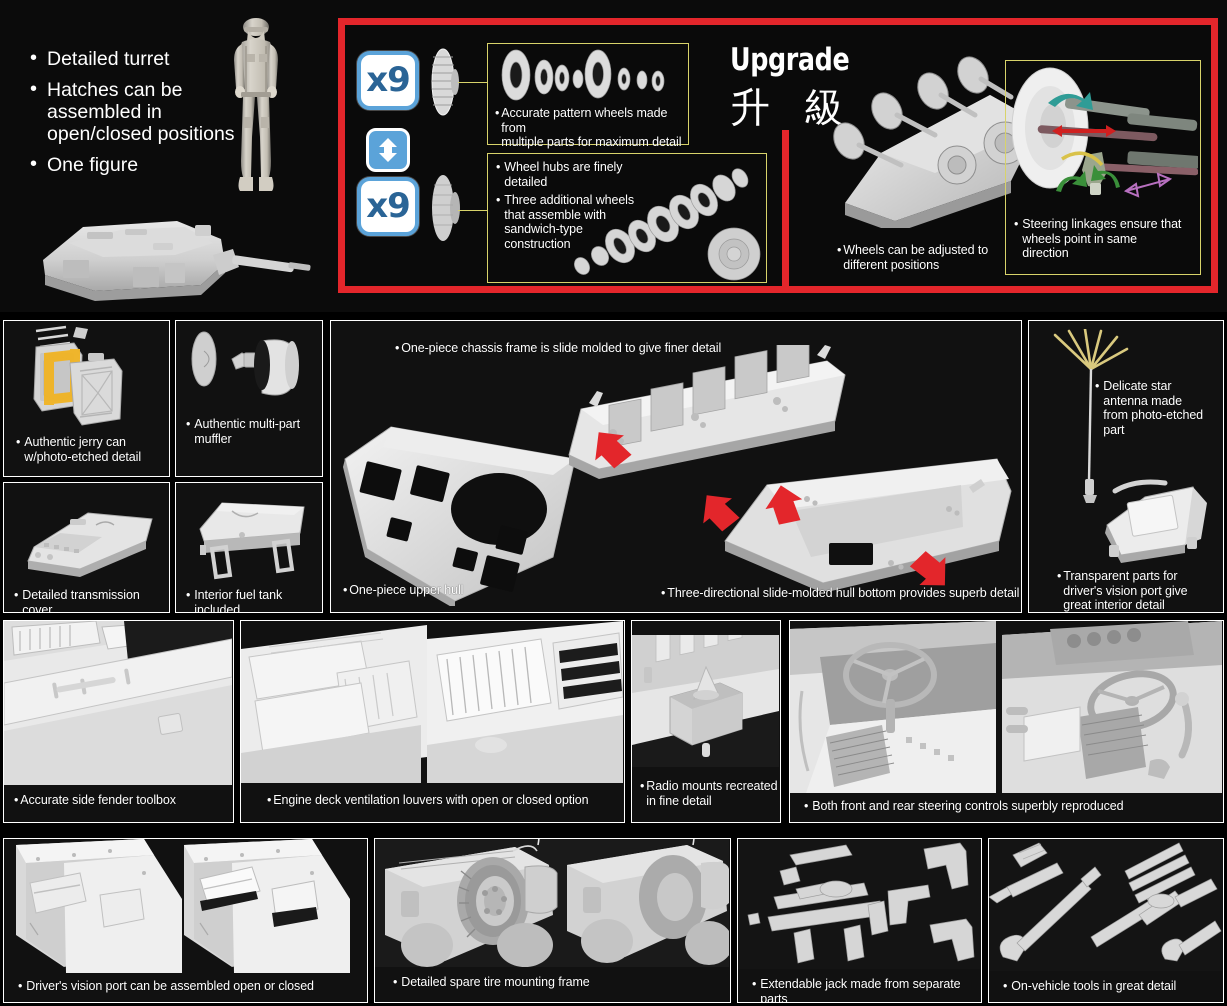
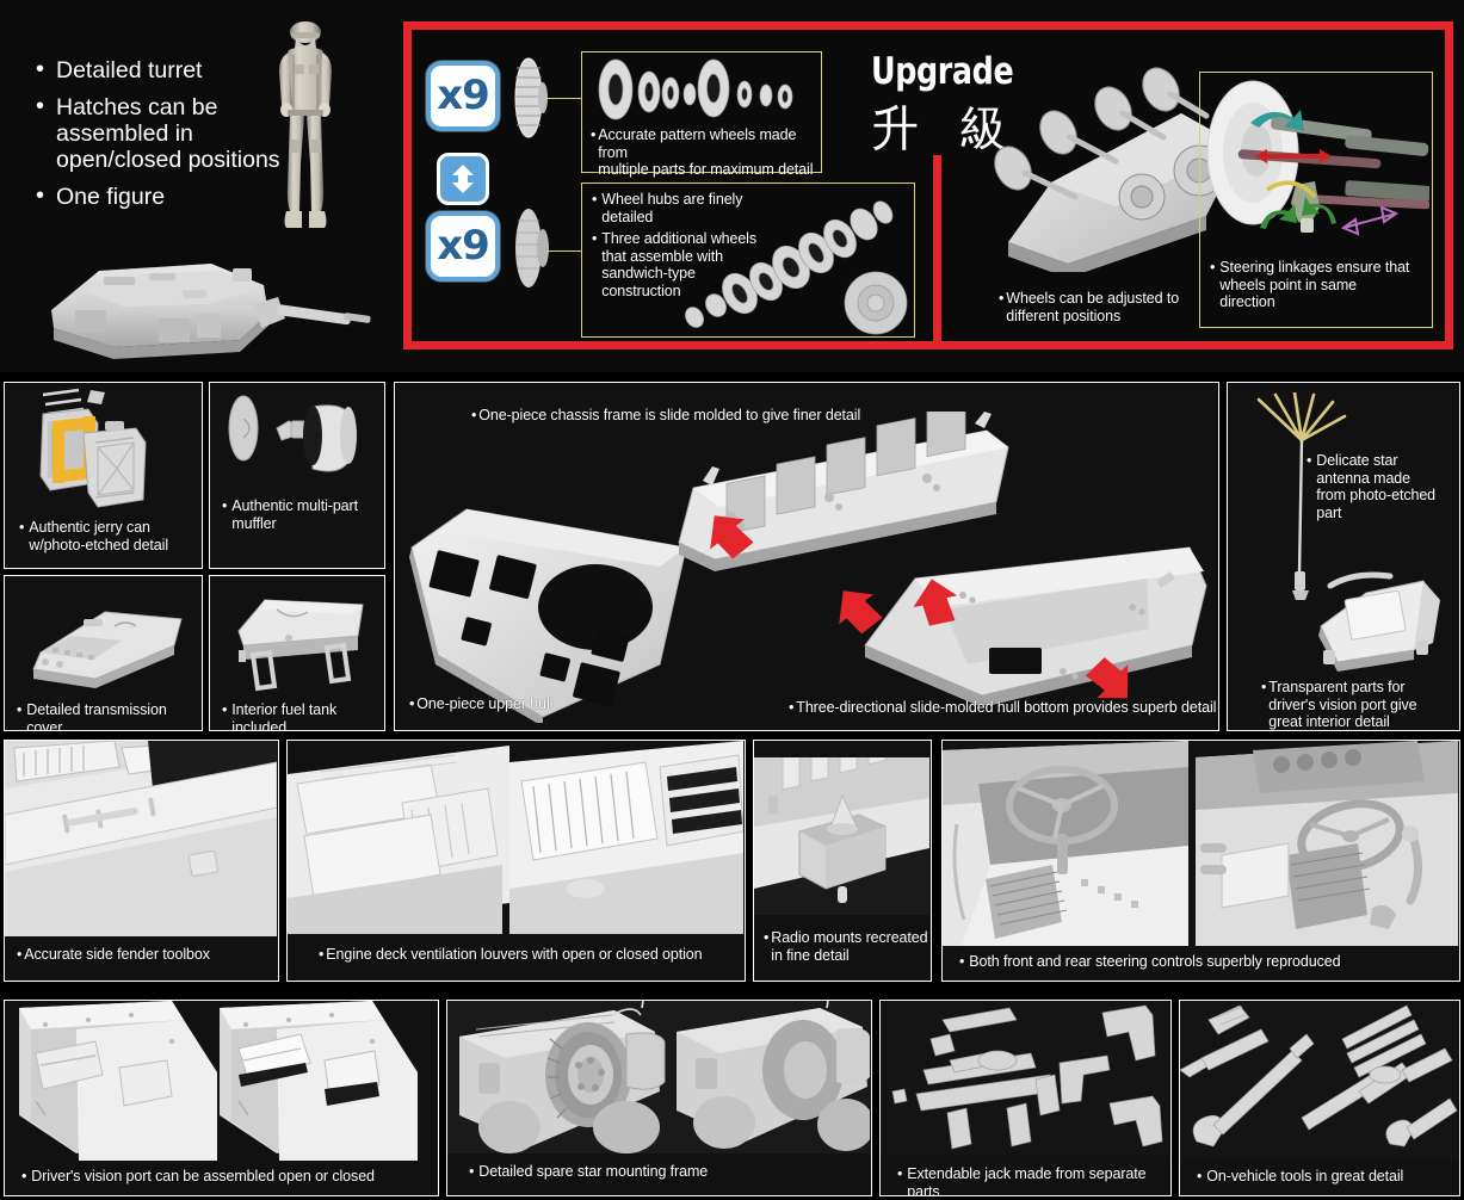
  Detailed turret
  Hatches can be assembled in open/closed positions
  One figure
  Upgrade
  升 級
  x9
  x9
  •
  Accurate pattern wheels made from
  multiple parts for maximum detail
  •
  Wheel hubs are finely detailed
  •
  Three additional wheels
  that assemble with
  sandwich-type
  construction
  •
  Wheels can be adjusted to
  different positions
  •
  Steering linkages ensure that
  wheels point in same
  direction
  •
  Authentic jerry can
  w/photo-etched detail
  •
  Authentic multi-part
  muffler
  •
  Detailed transmission cover
  •
  Interior fuel tank included
  •
  One-piece chassis frame is slide molded to give finer detail
  •
  One-piece upper hull
  •
  Three-directional slide-molded hull bottom provides superb detail
  •
  Delicate star
  antenna made
  from photo-etched
  part
  •
  Transparent parts for
  driver's vision port give
  great interior detail
  •
  Accurate side fender toolbox
  •
  Engine deck ventilation louvers with open or closed option
  •
  Radio mounts recreated
  in fine detail
  •
  Both front and rear steering controls superbly reproduced
  •
  Driver's vision port can be assembled open or closed
  •
- Detailed spare tire mounting frame
+ Detailed spare star mounting frame
  •
  Extendable jack made from separate parts
  •
  On-vehicle tools in great detail
